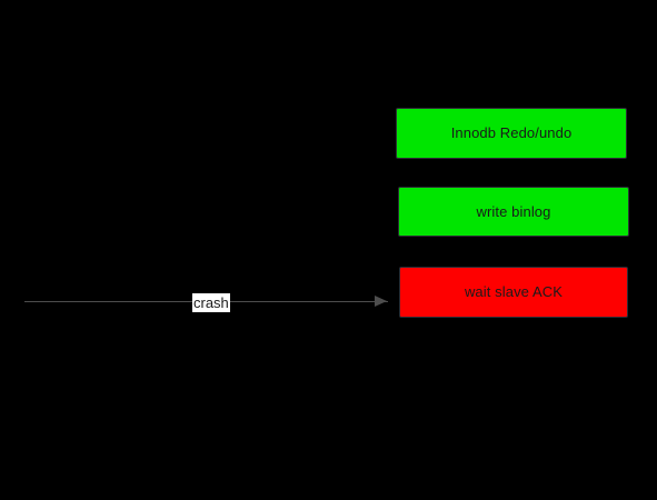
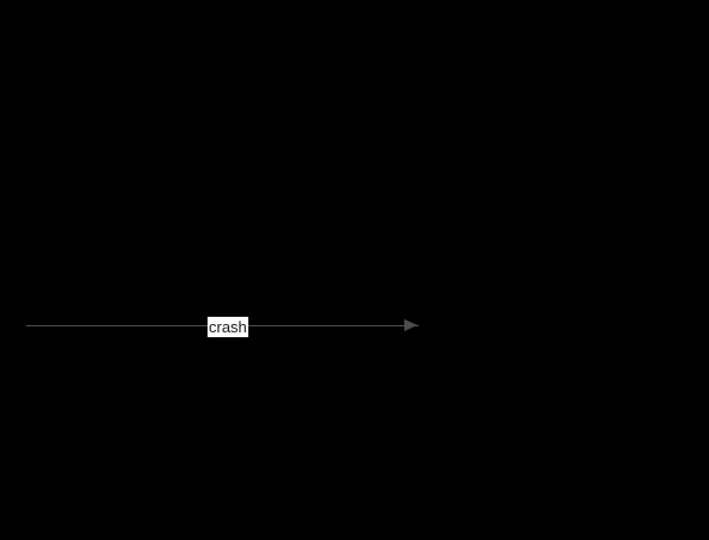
- Innodb Redo/undo
- write binlog
- wait slave ACK
  crash
